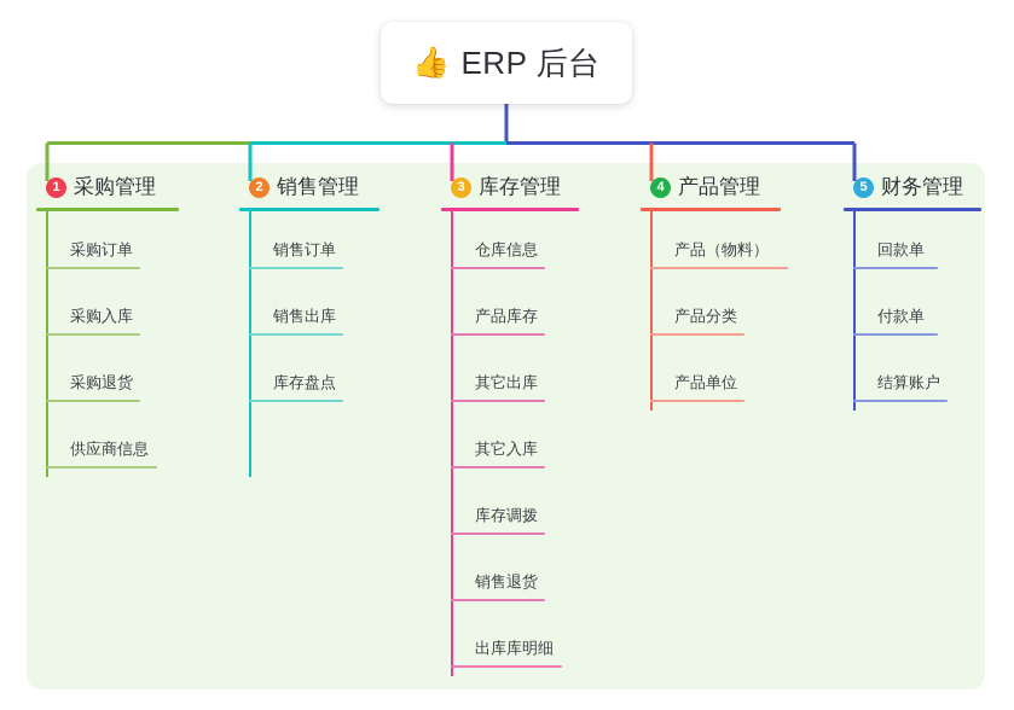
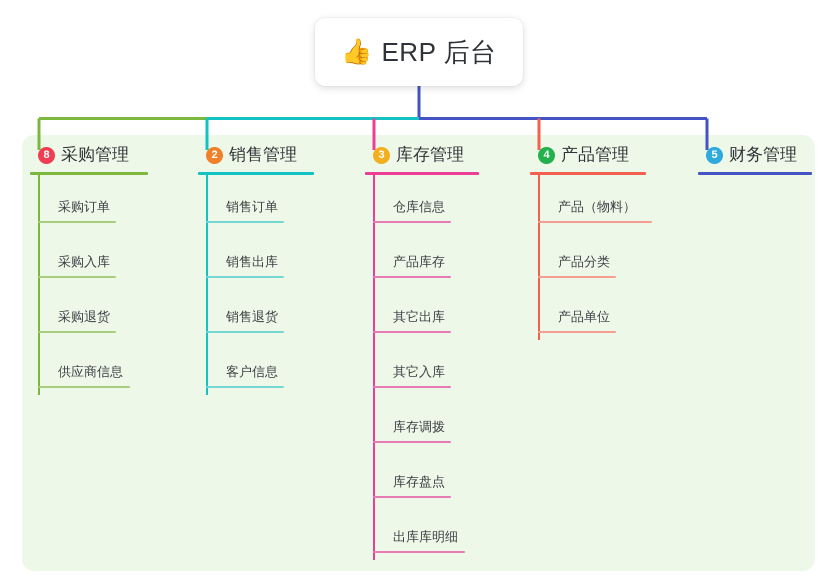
  👍
  ERP 后台
- 1
+ 8
  采购管理
  采购订单
  采购入库
  采购退货
  供应商信息
  2
  销售管理
  销售订单
  销售出库
- 库存盘点
+ 销售退货
+ 客户信息
  3
  库存管理
  仓库信息
  产品库存
  其它出库
  其它入库
  库存调拨
- 销售退货
+ 库存盘点
  出库库明细
  4
  产品管理
  产品（物料）
  产品分类
  产品单位
  5
  财务管理
- 回款单
- 付款单
- 结算账户
